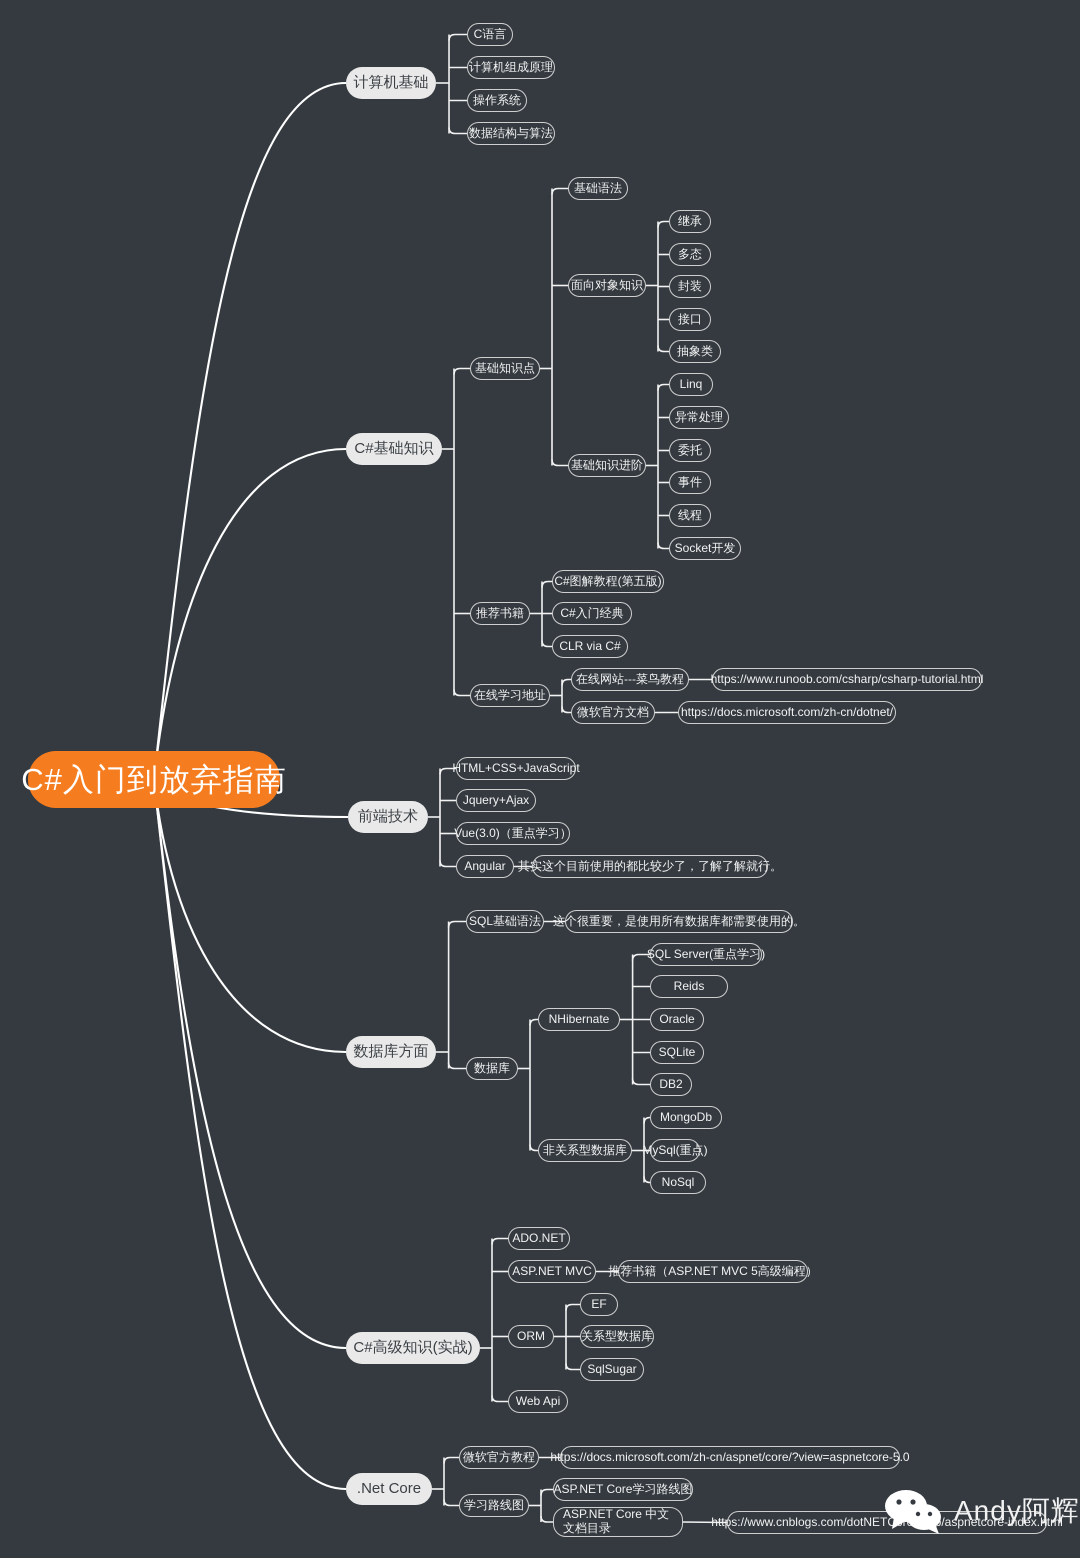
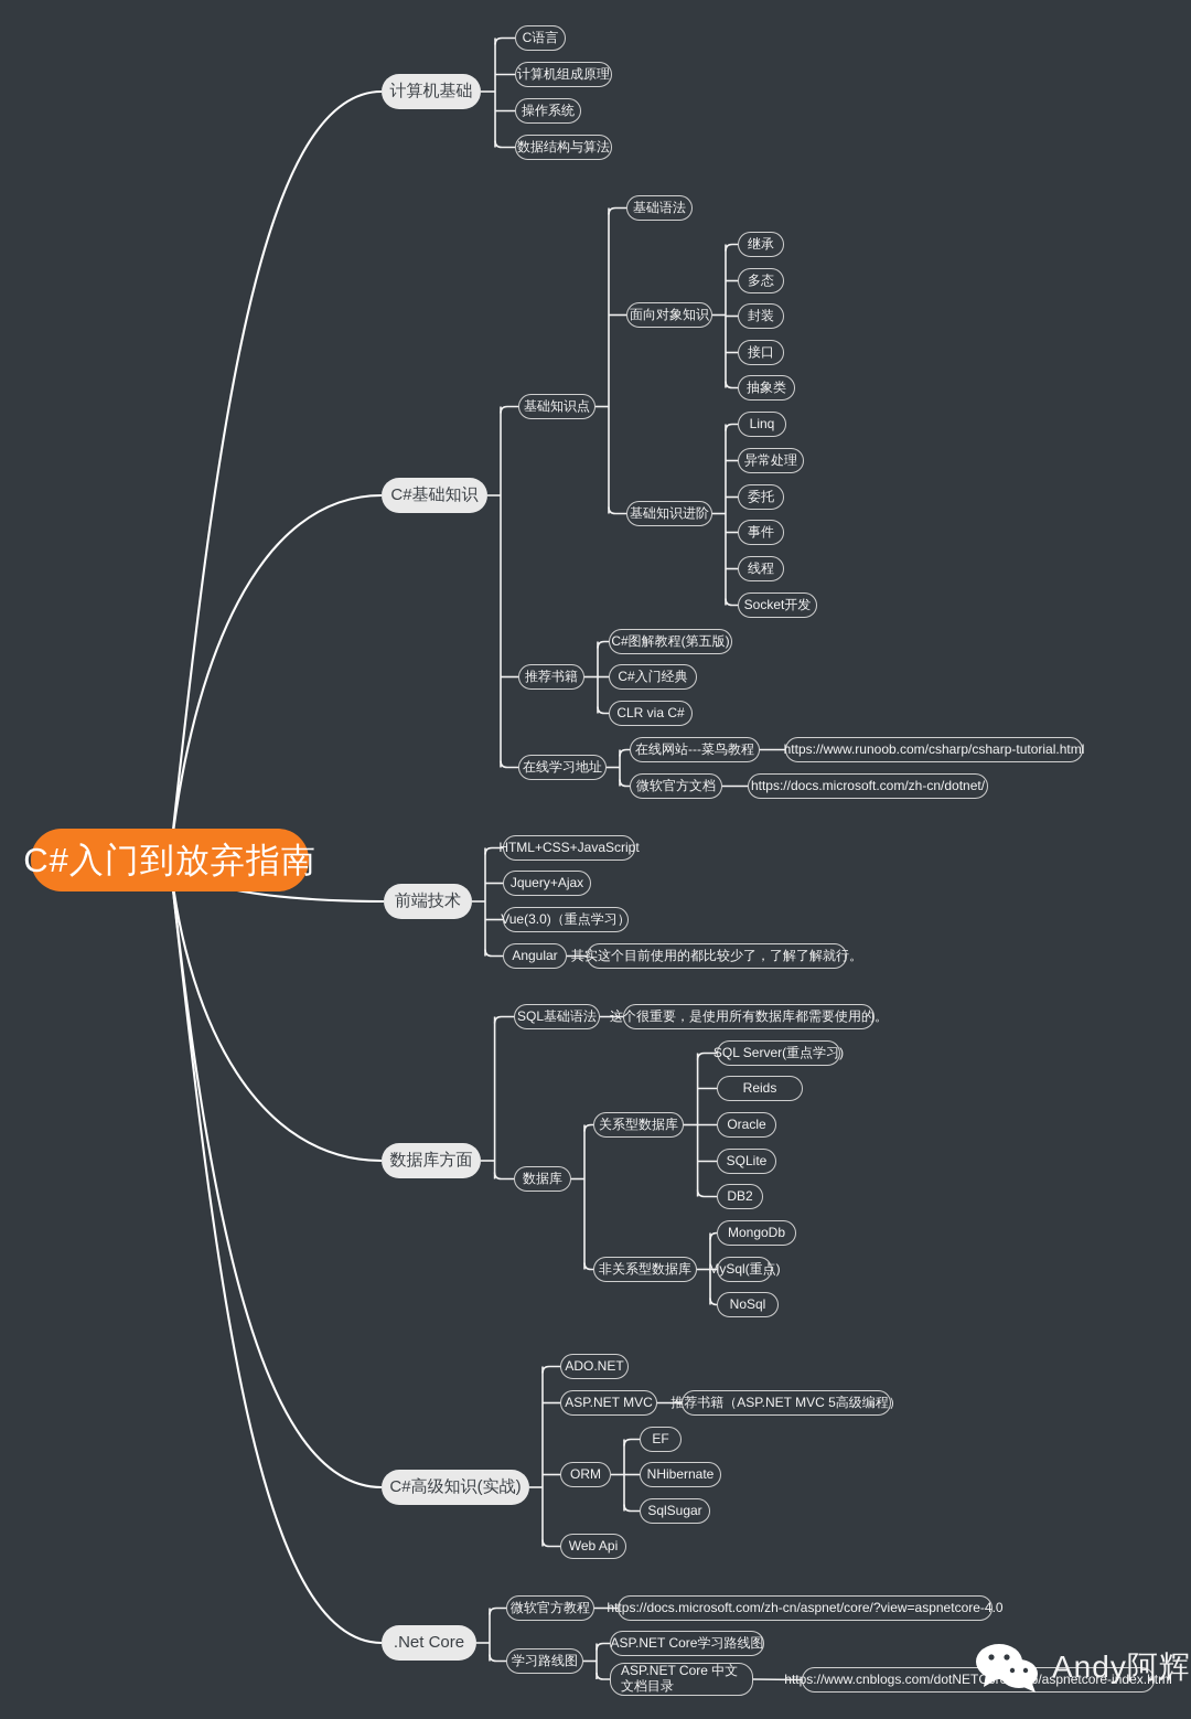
  C#入门到放弃指南
  计算机基础
  C语言
  计算机组成原理
  操作系统
  数据结构与算法
  C#基础知识
  基础知识点
  基础语法
  面向对象知识
  继承
  多态
  封装
  接口
  抽象类
  基础知识进阶
  Linq
  异常处理
  委托
  事件
  线程
  Socket开发
  推荐书籍
  C#图解教程(第五版)
  C#入门经典
  CLR via C#
  在线学习地址
  在线网站---菜鸟教程
  https://www.runoob.com/csharp/csharp-tutorial.html
  微软官方文档
  https://docs.microsoft.com/zh-cn/dotnet/
  前端技术
  HTML+CSS+JavaScript
  Jquery+Ajax
  Vue(3.0)（重点学习）
  Angular
  其实这个目前使用的都比较少了，了解了解就行。
  数据库方面
  SQL基础语法
  这个很重要，是使用所有数据库都需要使用的。
  数据库
- NHibernate
+ 关系型数据库
  SQL Server(重点学习)
  Reids
  Oracle
  SQLite
  DB2
  非关系型数据库
  MongoDb
  MySql(重点)
  NoSql
  C#高级知识(实战)
  ADO.NET
  ASP.NET MVC
  推荐书籍（ASP.NET MVC 5高级编程）
  ORM
  EF
- 关系型数据库
+ NHibernate
  SqlSugar
  Web Api
  .Net Core
  微软官方教程
- https://docs.microsoft.com/zh-cn/aspnet/core/?view=aspnetcore-5.0
+ https://docs.microsoft.com/zh-cn/aspnet/core/?view=aspnetcore-4.0
  学习路线图
  ASP.NET Core学习路线图
  ASP.NET Core 中文文档目录
  https://www.cnblogs.com/dotNETC/aspnetcore-index.html
  Andy阿辉
